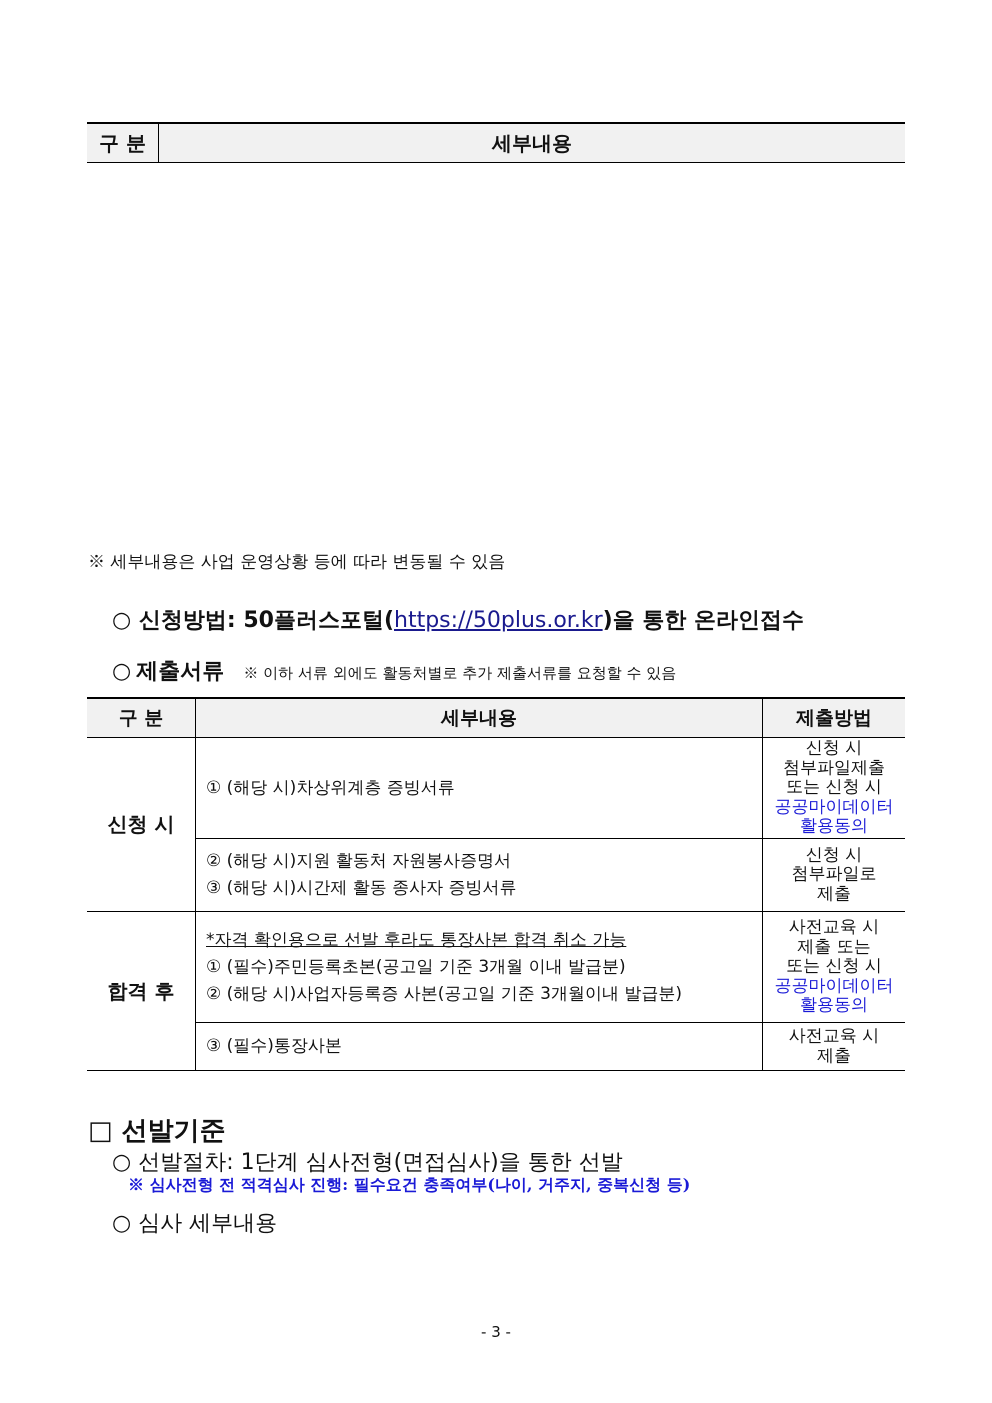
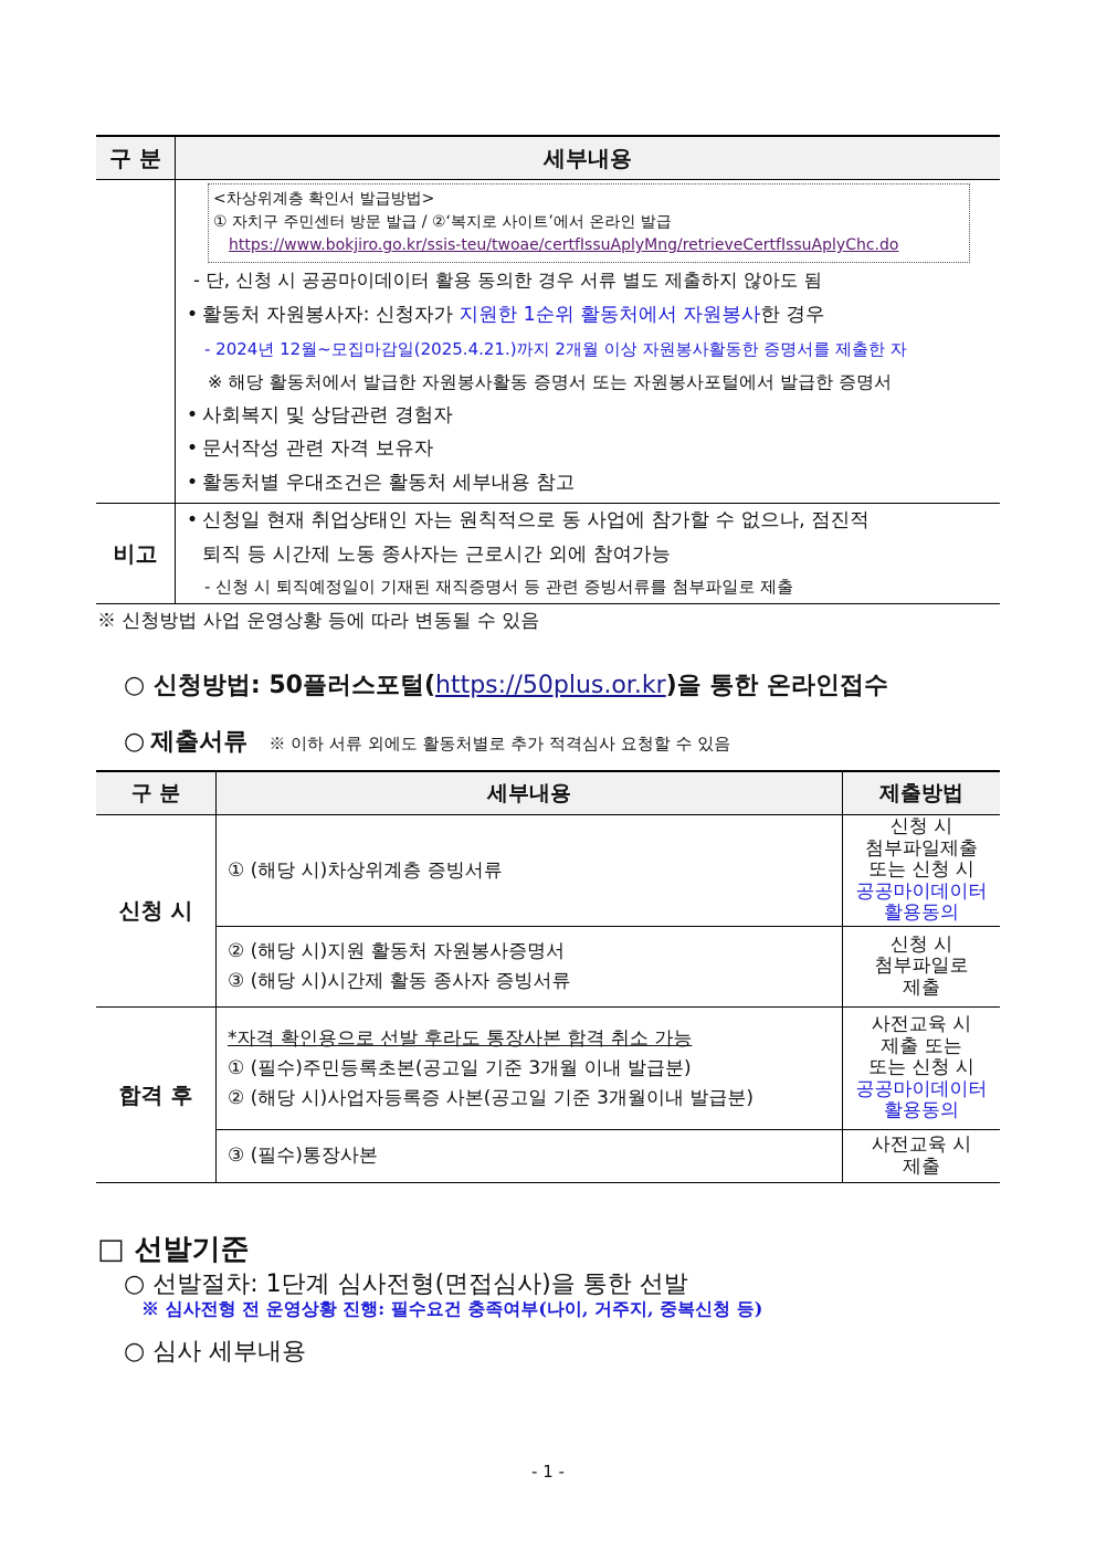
  구 분	세부내용
+ 	<차상위계층 확인서 발급방법> ① 자치구 주민센터 방문 발급 / ②‘복지로 사이트’에서 온라인 발급 https://www.bokjiro.go.kr/ssis-teu/twoae/certfIssuAplyMng/retrieveCertfIssuAplyChc.do - 단, 신청 시 공공마이데이터 활용 동의한 경우 서류 별도 제출하지 않아도 됨 • 활동처 자원봉사자: 신청자가 지원한 1순위 활동처에서 자원봉사한 경우 - 2024년 12월~모집마감일(2025.4.21.)까지 2개월 이상 자원봉사활동한 증명서를 제출한 자 ※ 해당 활동처에서 발급한 자원봉사활동 증명서 또는 자원봉사포털에서 발급한 증명서 • 사회복지 및 상담관련 경험자 • 문서작성 관련 자격 보유자 • 활동처별 우대조건은 활동처 세부내용 참고
+ 비고	• 신청일 현재 취업상태인 자는 원칙적으로 동 사업에 참가할 수 없으나, 점진적 퇴직 등 시간제 노동 종사자는 근로시간 외에 참여가능 - 신청 시 퇴직예정일이 기재된 재직증명서 등 관련 증빙서류를 첨부파일로 제출
- ※ 세부내용은 사업 운영상황 등에 따라 변동될 수 있음
+ ※ 신청방법 사업 운영상황 등에 따라 변동될 수 있음
  ○ 신청방법: 50플러스포털(https://50plus.or.kr)을 통한 온라인접수
- ○ 제출서류 ※ 이하 서류 외에도 활동처별로 추가 제출서류를 요청할 수 있음
+ ○ 제출서류 ※ 이하 서류 외에도 활동처별로 추가 적격심사 요청할 수 있음
  구 분	세부내용	제출방법
  신청 시	① (해당 시)차상위계층 증빙서류	신청 시 첨부파일제출 또는 신청 시 공공마이데이터 활용동의
  ② (해당 시)지원 활동처 자원봉사증명서 ③ (해당 시)시간제 활동 종사자 증빙서류	신청 시 첨부파일로 제출
  합격 후	*자격 확인용으로 선발 후라도 통장사본 합격 취소 가능 ① (필수)주민등록초본(공고일 기준 3개월 이내 발급분) ② (해당 시)사업자등록증 사본(공고일 기준 3개월이내 발급분)	사전교육 시 제출 또는 또는 신청 시 공공마이데이터 활용동의
  ③ (필수)통장사본	사전교육 시 제출
  □ 선발기준
  ○ 선발절차: 1단계 심사전형(면접심사)을 통한 선발
- ※ 심사전형 전 적격심사 진행: 필수요건 충족여부(나이, 거주지, 중복신청 등)
+ ※ 심사전형 전 운영상황 진행: 필수요건 충족여부(나이, 거주지, 중복신청 등)
  ○ 심사 세부내용
- - 3 -
+ - 1 -
